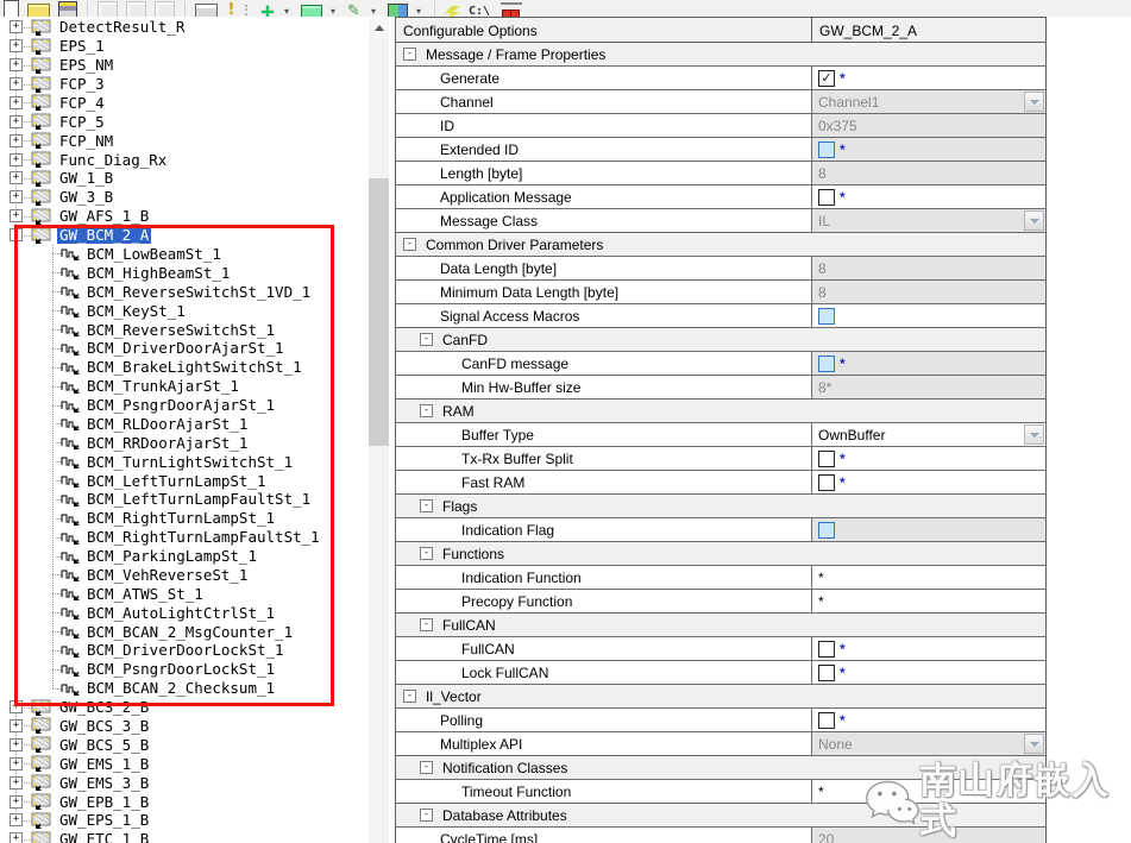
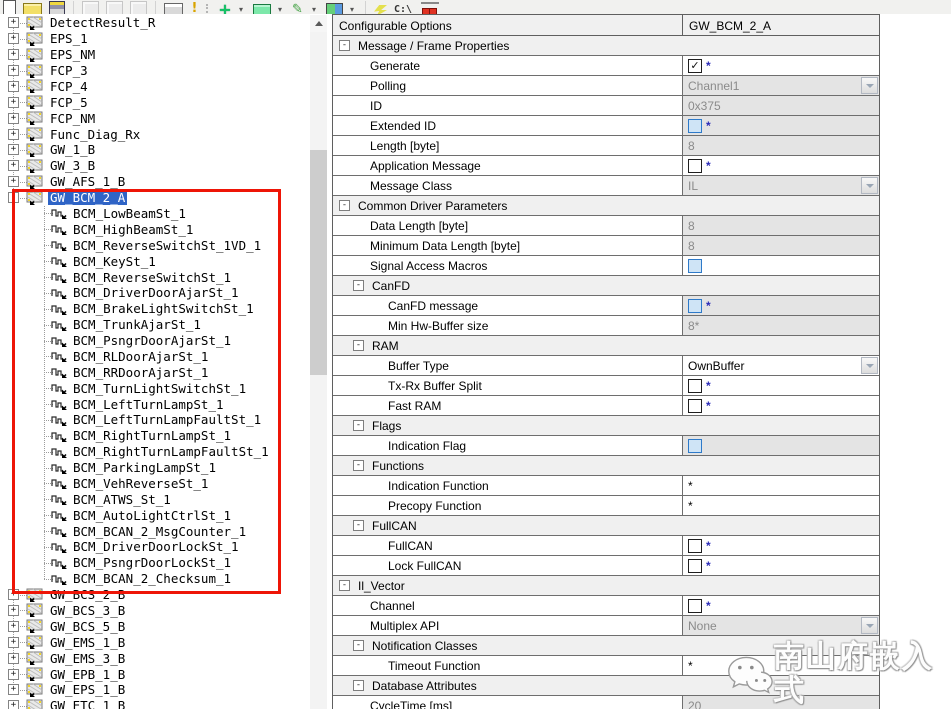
  !
  +
  ▾
  ▾
  ✎
  ▾
  ▾
  C:\
  +
  DetectResult_R
  +
  EPS_1
  +
  EPS_NM
  +
  FCP_3
  +
  FCP_4
  +
  FCP_5
  +
  FCP_NM
  +
  Func_Diag_Rx
  +
  GW_1_B
  +
  GW_3_B
  +
  GW_AFS_1_B
  -
  GW_BCM_2_A
  BCM_LowBeamSt_1
  BCM_HighBeamSt_1
  BCM_ReverseSwitchSt_1VD_1
  BCM_KeySt_1
  BCM_ReverseSwitchSt_1
  BCM_DriverDoorAjarSt_1
  BCM_BrakeLightSwitchSt_1
  BCM_TrunkAjarSt_1
  BCM_PsngrDoorAjarSt_1
  BCM_RLDoorAjarSt_1
  BCM_RRDoorAjarSt_1
  BCM_TurnLightSwitchSt_1
  BCM_LeftTurnLampSt_1
  BCM_LeftTurnLampFaultSt_1
  BCM_RightTurnLampSt_1
  BCM_RightTurnLampFaultSt_1
  BCM_ParkingLampSt_1
  BCM_VehReverseSt_1
  BCM_ATWS_St_1
  BCM_AutoLightCtrlSt_1
  BCM_BCAN_2_MsgCounter_1
  BCM_DriverDoorLockSt_1
  BCM_PsngrDoorLockSt_1
  BCM_BCAN_2_Checksum_1
  +
  GW_BCS_2_B
  +
  GW_BCS_3_B
  +
  GW_BCS_5_B
  +
  GW_EMS_1_B
  +
  GW_EMS_3_B
  +
  GW_EPB_1_B
  +
  GW_EPS_1_B
  +
  GW_ETC_1_B
  Configurable Options
  GW_BCM_2_A
  -
  Message / Frame Properties
  Generate
  ✓
  *
- Channel
+ Polling
  Channel1
  ID
  0x375
  Extended ID
  *
  Length [byte]
  8
  Application Message
  *
  Message Class
  IL
  -
  Common Driver Parameters
  Data Length [byte]
  8
  Minimum Data Length [byte]
  8
  Signal Access Macros
  -
  CanFD
  CanFD message
  *
  Min Hw-Buffer size
  8*
  -
  RAM
  Buffer Type
  OwnBuffer
  Tx-Rx Buffer Split
  *
  Fast RAM
  *
  -
  Flags
  Indication Flag
  -
  Functions
  Indication Function
  *
  Precopy Function
  *
  -
  FullCAN
  FullCAN
  *
  Lock FullCAN
  *
  -
  Il_Vector
- Polling
+ Channel
  *
  Multiplex API
  None
  -
  Notification Classes
  Timeout Function
  *
  -
  Database Attributes
  CycleTime [ms]
  20
  南山府嵌入式
